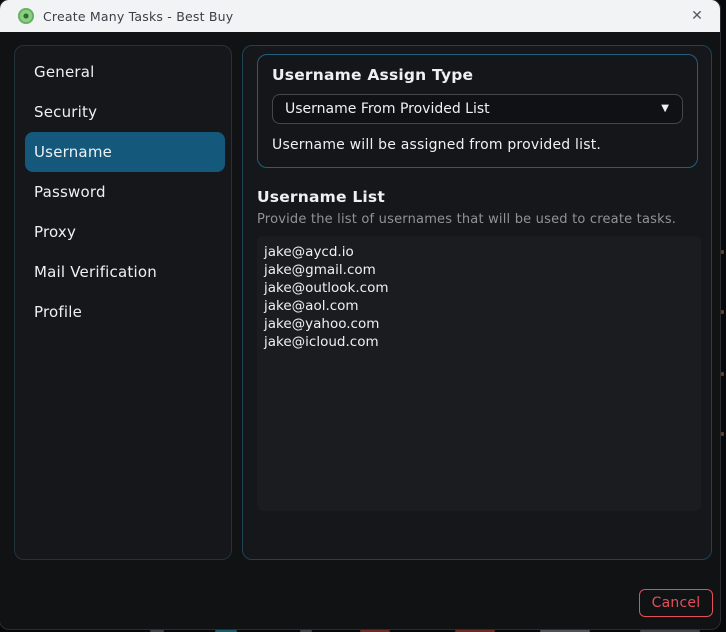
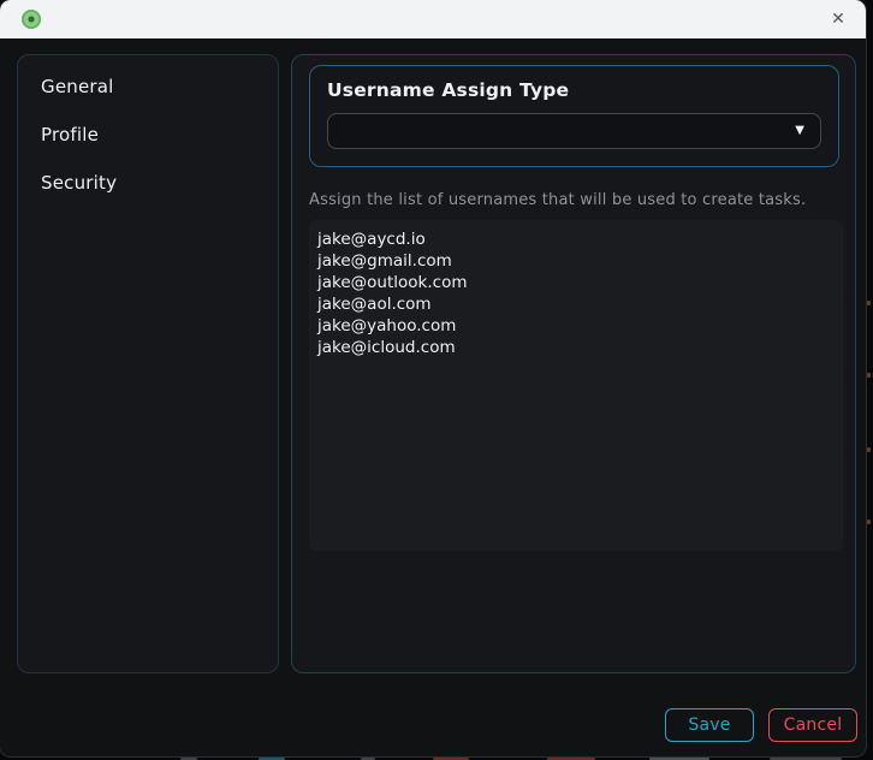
- Create Many Tasks - Best Buy
  ✕
  General
- Security
+ Profile
- Username
- Password
- Proxy
- Mail Verification
- Profile
+ Security
  Username Assign Type
- Username From Provided List
  ▼
- Username will be assigned from provided list.
- Username List
- Provide the list of usernames that will be used to create tasks.
+ Assign the list of usernames that will be used to create tasks.
  jake@aycd.io
  jake@gmail.com
  jake@outlook.com
  jake@aol.com
  jake@yahoo.com
  jake@icloud.com
+ Save
  Cancel
